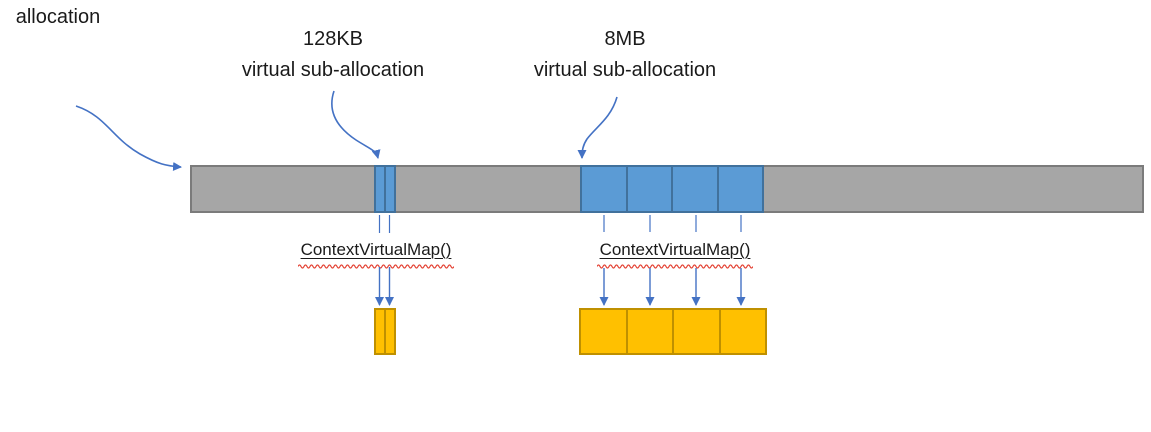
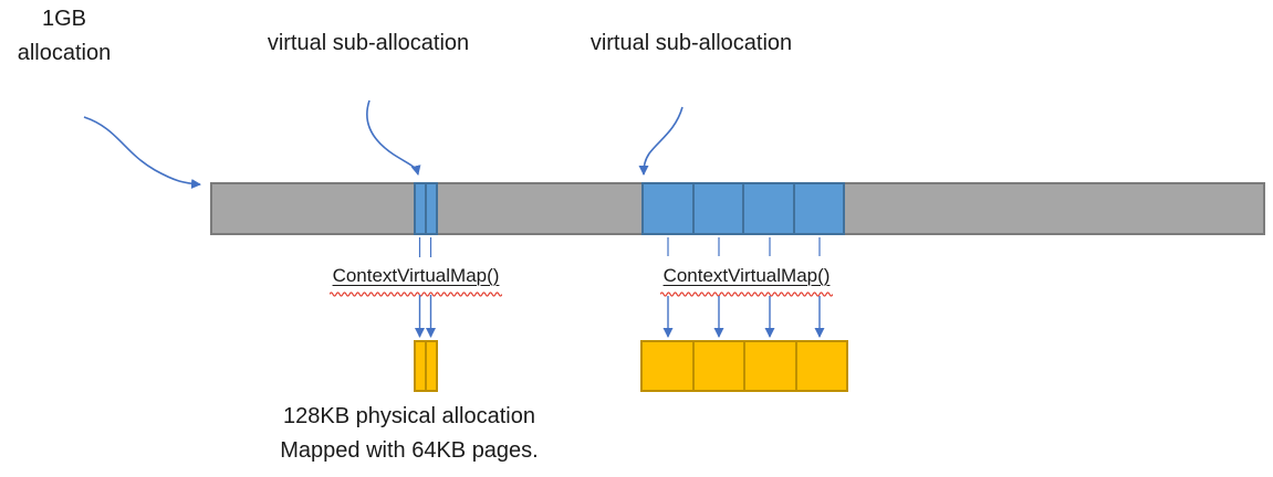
+ 1GB
  allocation
- 128KB
  virtual sub-allocation
- 8MB
  virtual sub-allocation
  ContextVirtualMap()
  ContextVirtualMap()
+ 128KB physical allocation
+ Mapped with 64KB pages.
